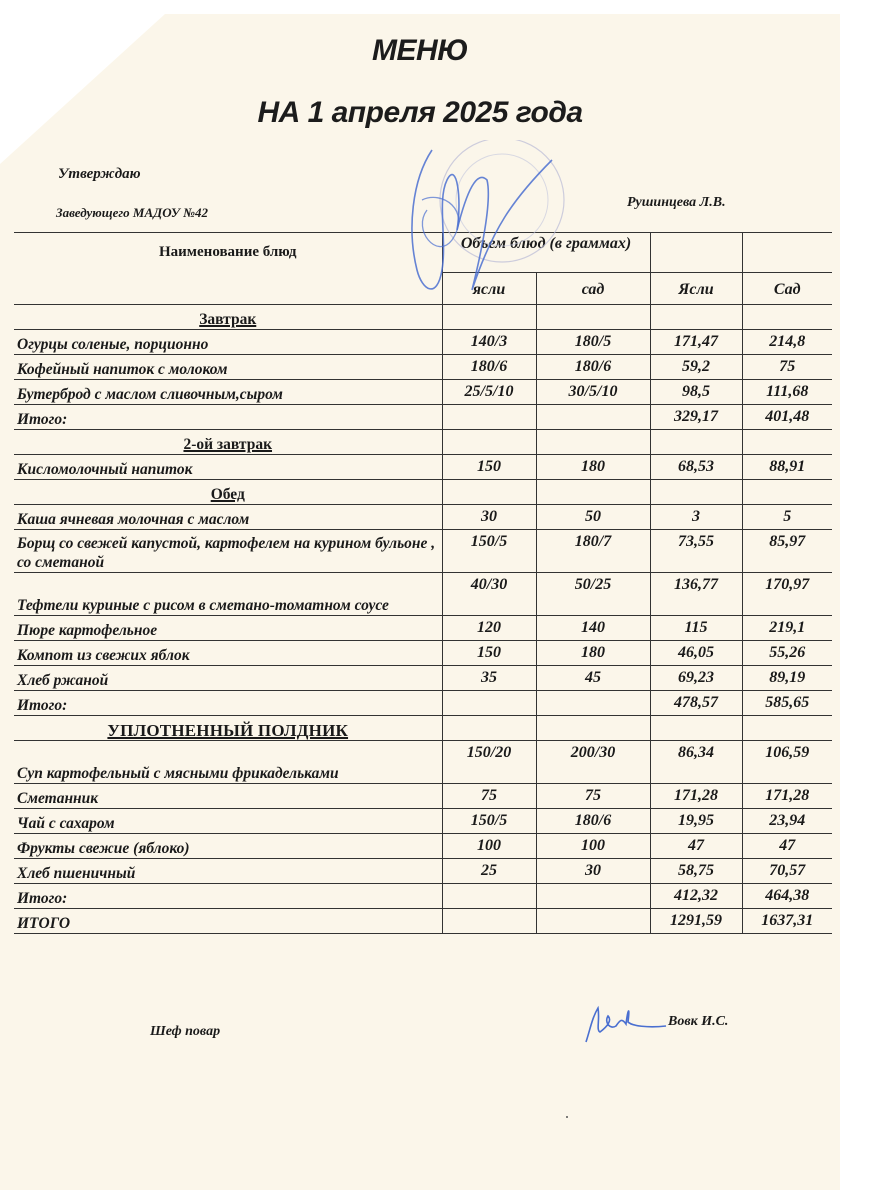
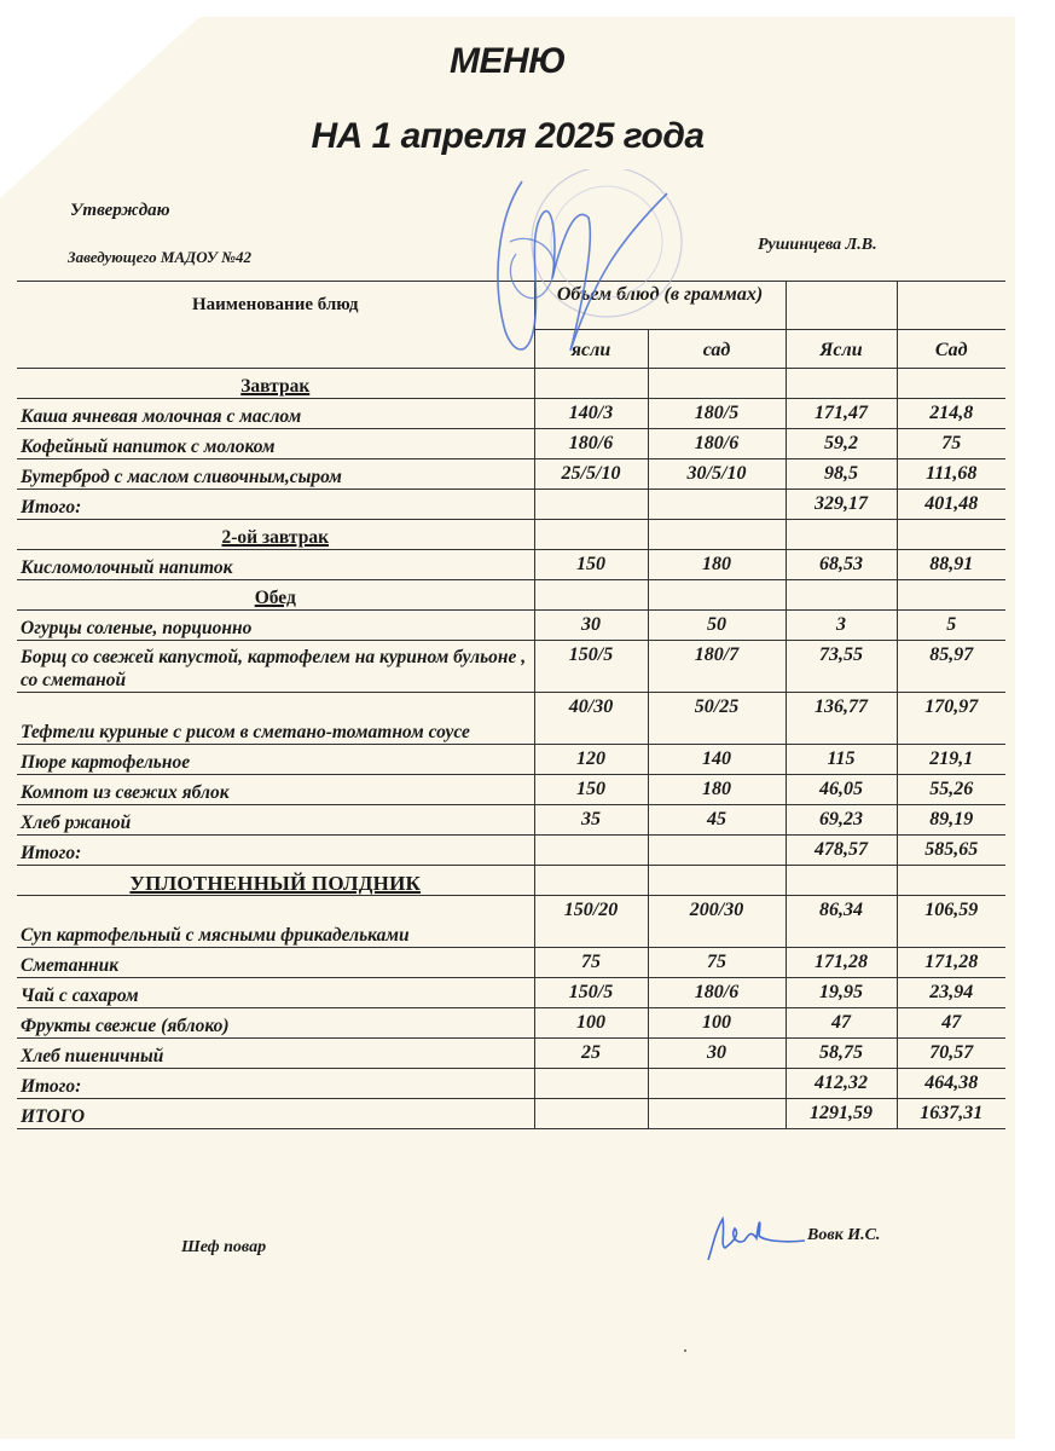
  МЕНЮ
  НА 1 апреля 2025 года
  Утверждаю
  Заведующего МАДОУ №42
  Рушинцева Л.В.
  Наименование блюд	Объем блюд (в граммах)
  ясли	сад	Ясли	Сад
  Завтрак
- Огурцы соленые, порционно	140/3	180/5	171,47	214,8
+ Каша ячневая молочная с маслом	140/3	180/5	171,47	214,8
  Кофейный напиток с молоком	180/6	180/6	59,2	75
  Бутерброд с маслом сливочным,сыром	25/5/10	30/5/10	98,5	111,68
  Итого:			329,17	401,48
  2-ой завтрак
  Кисломолочный напиток	150	180	68,53	88,91
  Обед
- Каша ячневая молочная с маслом	30	50	3	5
+ Огурцы соленые, порционно	30	50	3	5
  Борщ со свежей капустой, картофелем на курином бульоне , со сметаной	150/5	180/7	73,55	85,97
  Тефтели куриные с рисом в сметано-томатном соусе	40/30	50/25	136,77	170,97
  Пюре картофельное	120	140	115	219,1
  Компот из свежих яблок	150	180	46,05	55,26
  Хлеб ржаной	35	45	69,23	89,19
  Итого:			478,57	585,65
  УПЛОТНЕННЫЙ ПОЛДНИК
  Суп картофельный с мясными фрикадельками	150/20	200/30	86,34	106,59
  Сметанник	75	75	171,28	171,28
  Чай с сахаром	150/5	180/6	19,95	23,94
  Фрукты свежие (яблоко)	100	100	47	47
  Хлеб пшеничный	25	30	58,75	70,57
  Итого:			412,32	464,38
  ИТОГО			1291,59	1637,31
  Шеф повар
  Вовк И.С.
